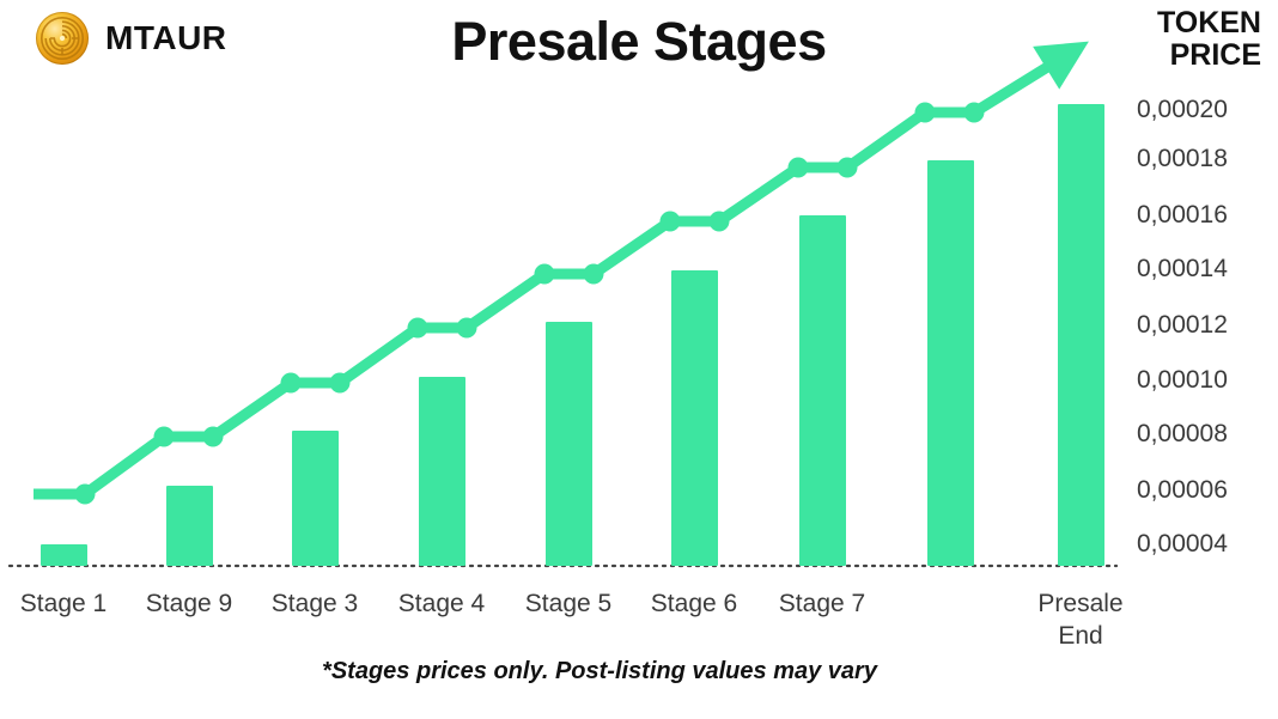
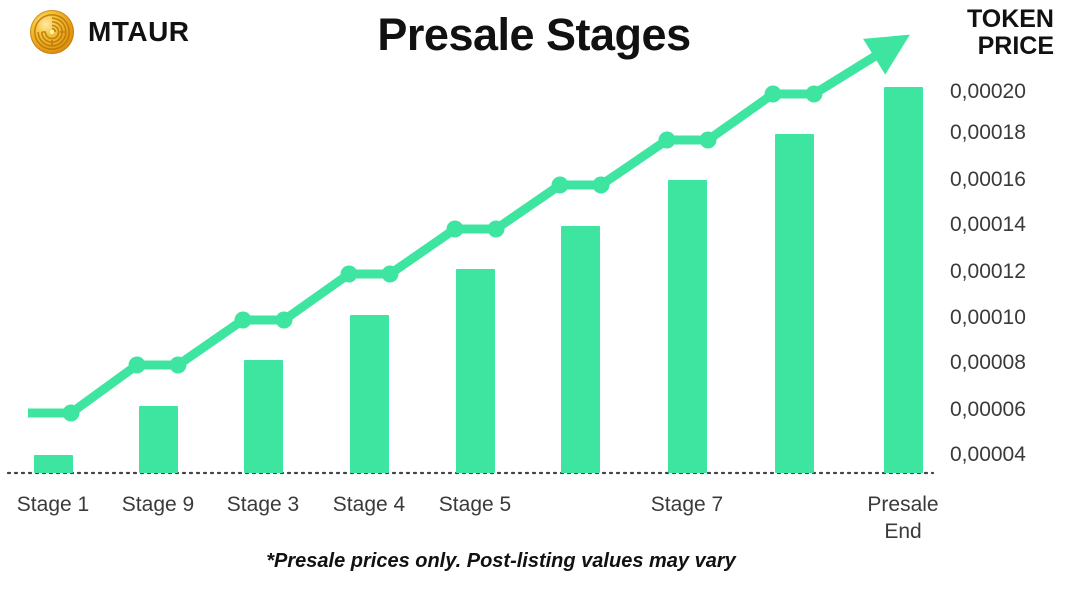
  MTAUR
  Presale Stages
  TOKEN
  PRICE
  0,00020
  0,00018
  0,00016
  0,00014
  0,00012
  0,00010
  0,00008
  0,00006
  0,00004
  Stage 1
  Stage 9
  Stage 3
  Stage 4
  Stage 5
- Stage 6
  Stage 7
  Presale End
- *Stages prices only. Post-listing values may vary
+ *Presale prices only. Post-listing values may vary
